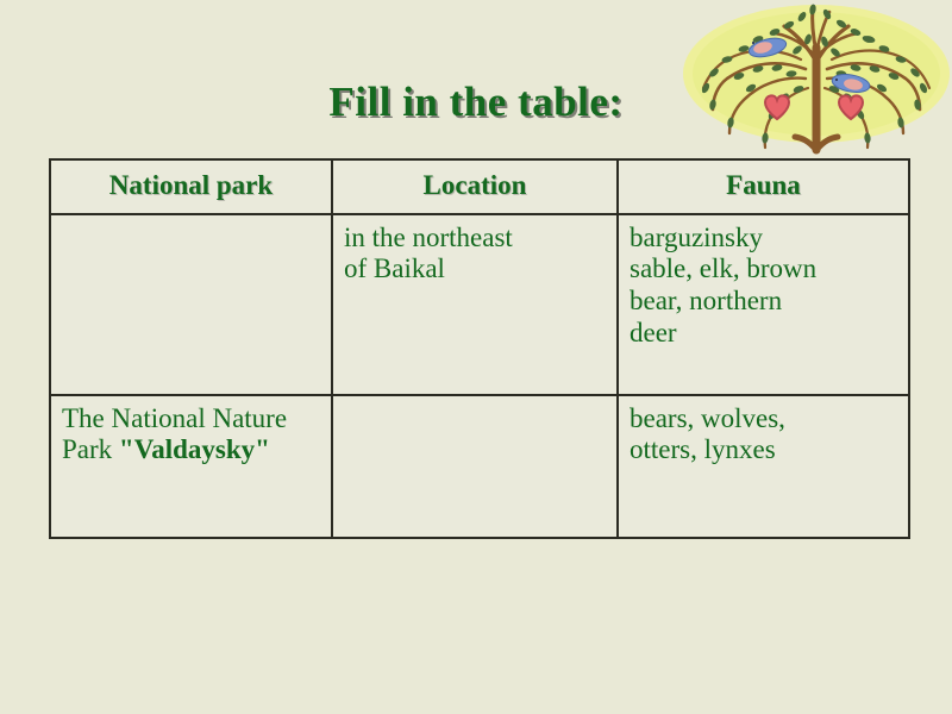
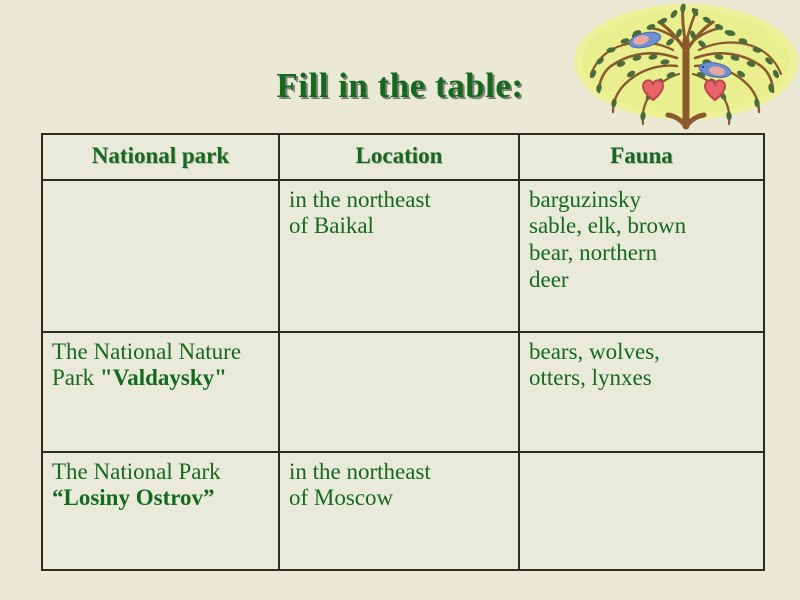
  Fill in the table:
  National park	Location	Fauna
  	in the northeast of Baikal	barguzinsky sable, elk, brown bear, northern deer
  The National Nature Park "Valdaysky"		bears, wolves, otters, lynxes
+ The National Park “Losiny Ostrov”	in the northeast of Moscow
